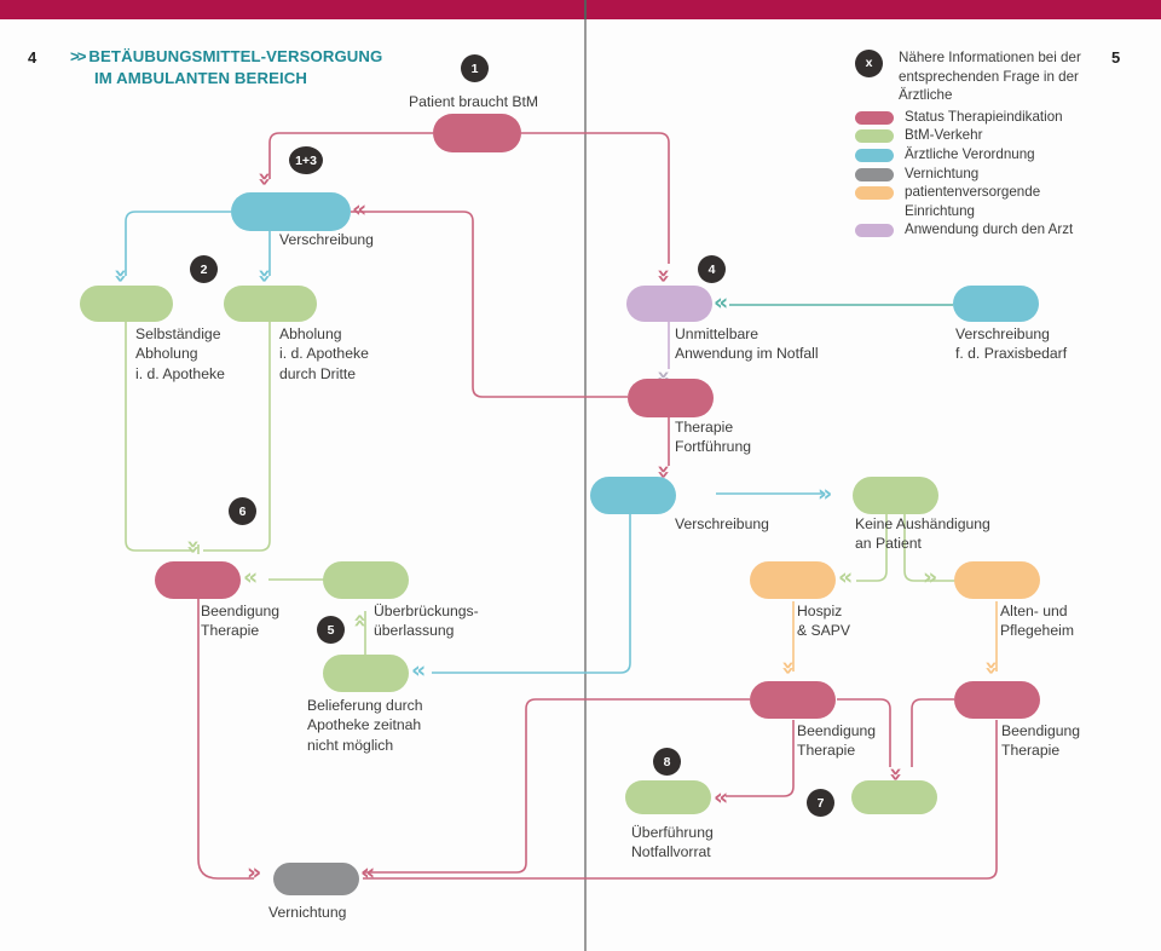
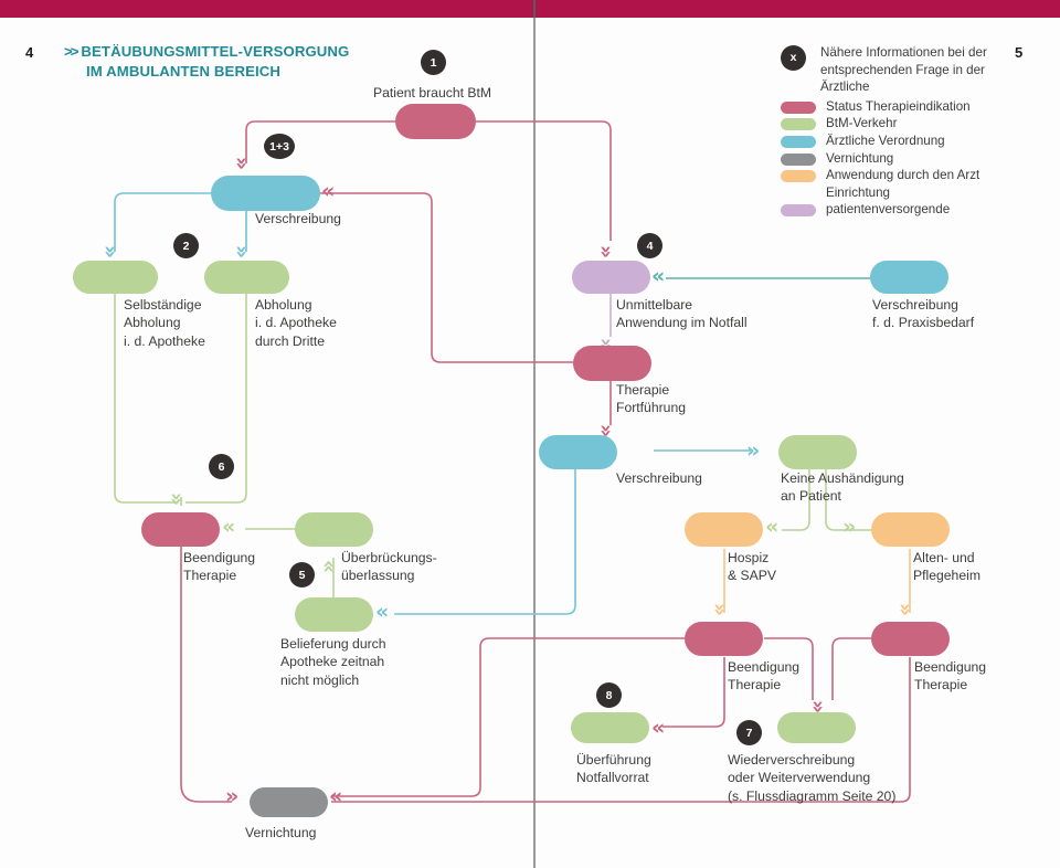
  4
  5
  >> BETÄUBUNGSMITTEL-VERSORGUNG
  IM AMBULANTEN BEREICH
  x
  Nähere Informationen bei der entsprechenden Frage in der Ärztliche
  Status Therapieindikation
  BtM-Verkehr
  Ärztliche Verordnung
  Vernichtung
- patientenversorgende
+ Anwendung durch den Arzt
  Einrichtung
- Anwendung durch den Arzt
+ patientenversorgende
  1
  Patient braucht BtM
  1+3
  Verschreibung
  «
  2
  Selbständige
  Abholung
  i. d. Apotheke
  Abholung
  i. d. Apotheke
  durch Dritte
  4
  Unmittelbare
  Anwendung im Notfall
  «
  Verschreibung
  f. d. Praxisbedarf
  Therapie
  Fortführung
  Verschreibung
  »
  Keine Aushändigung
  an Patient
  6
  Beendigung
  Therapie
  «
  Überbrückungs-
  überlassung
  5
  Hospiz
  & SAPV
  «
  Alten- und
  Pflegeheim
  »
  Belieferung durch
  Apotheke zeitnah
  nicht möglich
  «
  Beendigung
  Therapie
  Beendigung
  Therapie
  8
  Überführung
  Notfallvorrat
  «
  7
+ Wiederverschreibung
+ oder Weiterverwendung
+ (s. Flussdiagramm Seite 20)
  »
  Vernichtung
  «
